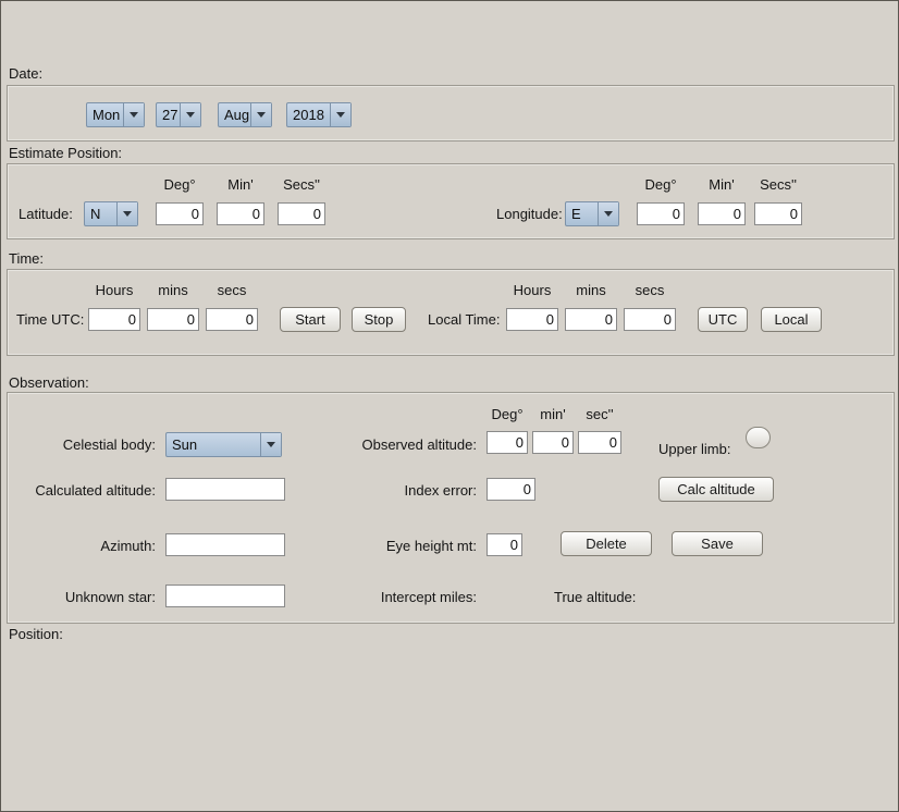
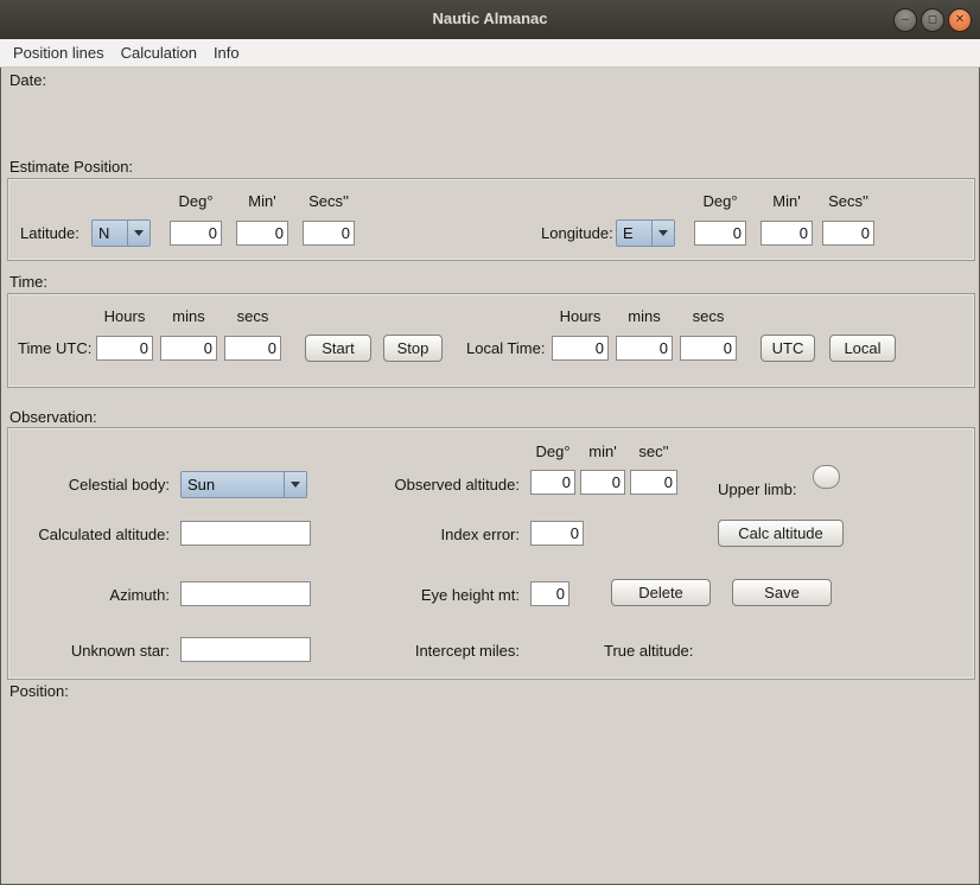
+ Nautic Almanac
+ –
+ ◻
+ ✕
+ Position lines
+ Calculation
+ Info
  Date:
- Mon
- 27
- Aug
- 2018
  Estimate Position:
  Deg°
  Min'
  Secs''
  Latitude:
  N
  0
  0
  0
  Deg°
  Min'
  Secs''
  Longitude:
  E
  0
  0
  0
  Time:
  Hours
  mins
  secs
  Time UTC:
  0
  0
  0
  Start
  Stop
  Hours
  mins
  secs
  Local Time:
  0
  0
  0
  UTC
  Local
  Observation:
  Deg°
  min'
  sec''
  Celestial body:
  Sun
  Observed altitude:
  0
  0
  0
  Upper limb:
  Calculated altitude:
  Index error:
  0
  Calc altitude
  Azimuth:
  Eye height mt:
  0
  Delete
  Save
  Unknown star:
  Intercept miles:
  True altitude:
  Position:
